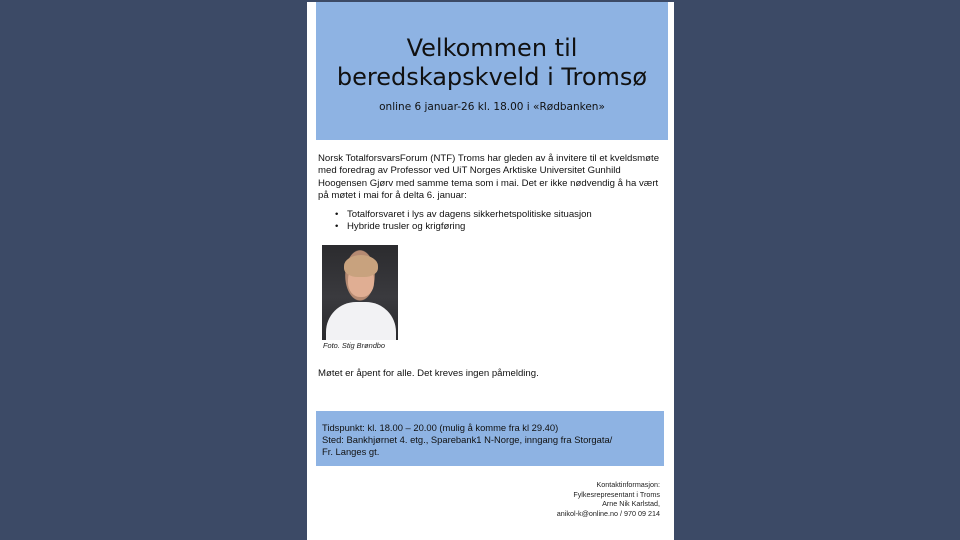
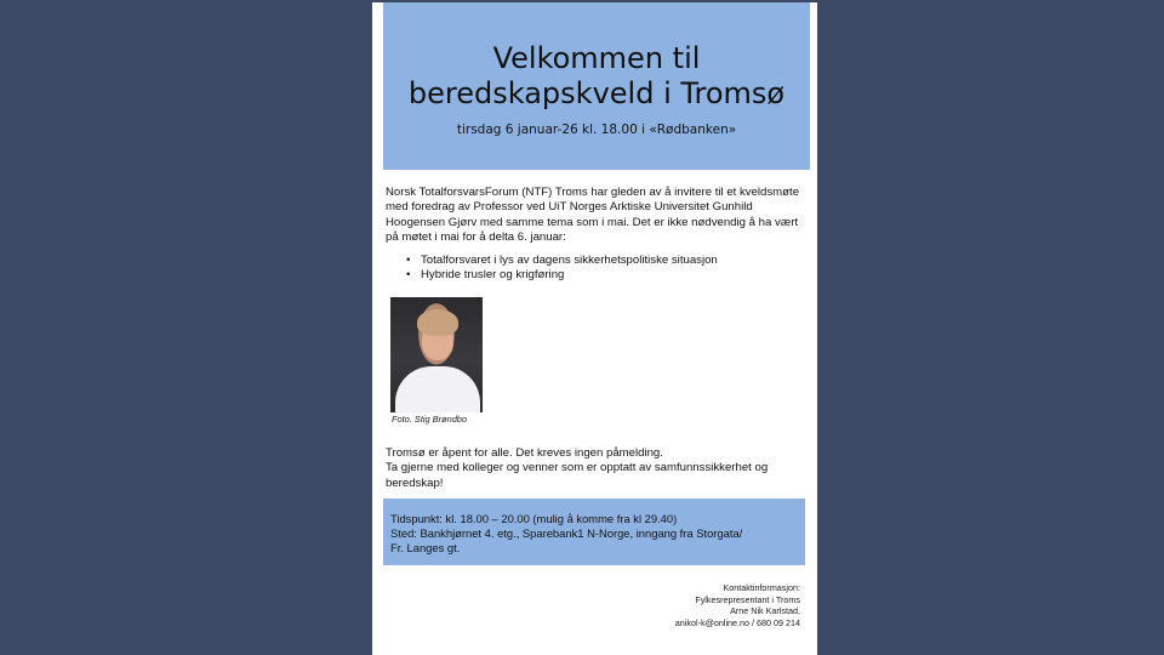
  Velkommen til
  beredskapskveld i Tromsø
- online 6 januar-26 kl. 18.00 i «Rødbanken»
+ tirsdag 6 januar-26 kl. 18.00 i «Rødbanken»
  Norsk TotalforsvarsForum (NTF) Troms har gleden av å invitere til et kveldsmøte med foredrag av Professor ved UiT Norges Arktiske Universitet Gunhild Hoogensen Gjørv med samme tema som i mai. Det er ikke nødvendig å ha vært på møtet i mai for å delta 6. januar:
  Totalforsvaret i lys av dagens sikkerhetspolitiske situasjon
  Hybride trusler og krigføring
  Foto. Stig Brøndbo
- Møtet er åpent for alle. Det kreves ingen påmelding.
+ Tromsø er åpent for alle. Det kreves ingen påmelding.
+ Ta gjerne med kolleger og venner som er opptatt av samfunnssikkerhet og beredskap!
  Tidspunkt: kl. 18.00 – 20.00 (mulig å komme fra kl 29.40)
  Sted: Bankhjørnet 4. etg., Sparebank1 N-Norge, inngang fra Storgata/
  Fr. Langes gt.
  Kontaktinformasjon:
  Fylkesrepresentant i Troms
  Arne Nik Karlstad,
- anikol-k@online.no / 970 09 214
+ anikol-k@online.no / 680 09 214
